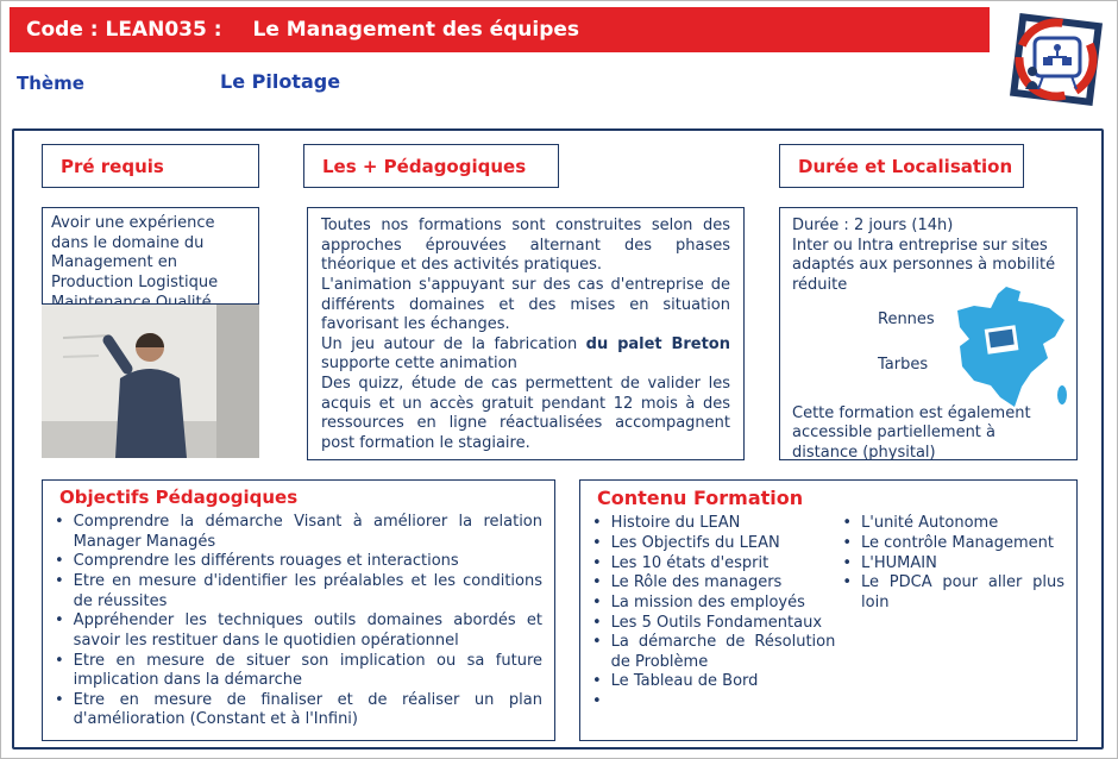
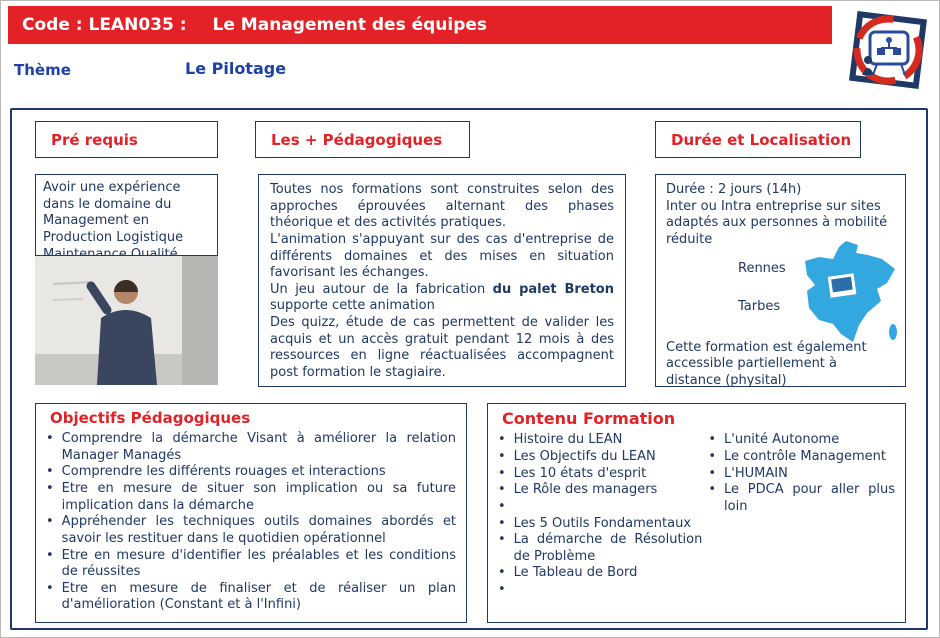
  Code : LEAN035 :
  Le Management des équipes
  Thème
  Le Pilotage
  Pré requis
  Les + Pédagogiques
  Durée et Localisation
  Avoir une expérience dans le domaine du Management en Production Logistique Maintenance Qualité...
  Toutes nos formations sont construites selon des approches éprouvées alternant des phases théorique et des activités pratiques.
  L'animation s'appuyant sur des cas d'entreprise de différents domaines et des mises en situation favorisant les échanges.
  Un jeu autour de la fabrication du palet Breton supporte cette animation
  Des quizz, étude de cas permettent de valider les acquis et un accès gratuit pendant 12 mois à des ressources en ligne réactualisées accompagnent post formation le stagiaire.
  Durée : 2 jours (14h)
  Inter ou Intra entreprise sur sites adaptés aux personnes à mobilité réduite
  Rennes
  Tarbes
  Cette formation est également accessible partiellement à distance (physital)
  Objectifs Pédagogiques
  •
  Comprendre la démarche Visant à améliorer la relation Manager Managés
  •
  Comprendre les différents rouages et interactions
  •
- Etre en mesure d'identifier les préalables et les conditions de réussites
+ Etre en mesure de situer son implication ou sa future implication dans la démarche
  •
  Appréhender les techniques outils domaines abordés et savoir les restituer dans le quotidien opérationnel
  •
- Etre en mesure de situer son implication ou sa future implication dans la démarche
+ Etre en mesure d'identifier les préalables et les conditions de réussites
  •
  Etre en mesure de finaliser et de réaliser un plan d'amélioration (Constant et à l'Infini)
  Contenu Formation
  •
  Histoire du LEAN
  •
  Les Objectifs du LEAN
  •
  Les 10 états d'esprit
  •
  Le Rôle des managers
  •
- La mission des employés
  •
  Les 5 Outils Fondamentaux
  •
  La démarche de Résolution de Problème
  •
  Le Tableau de Bord
  •
  •
  L'unité Autonome
  •
  Le contrôle Management
  •
  L'HUMAIN
  •
  Le PDCA pour aller plus loin
